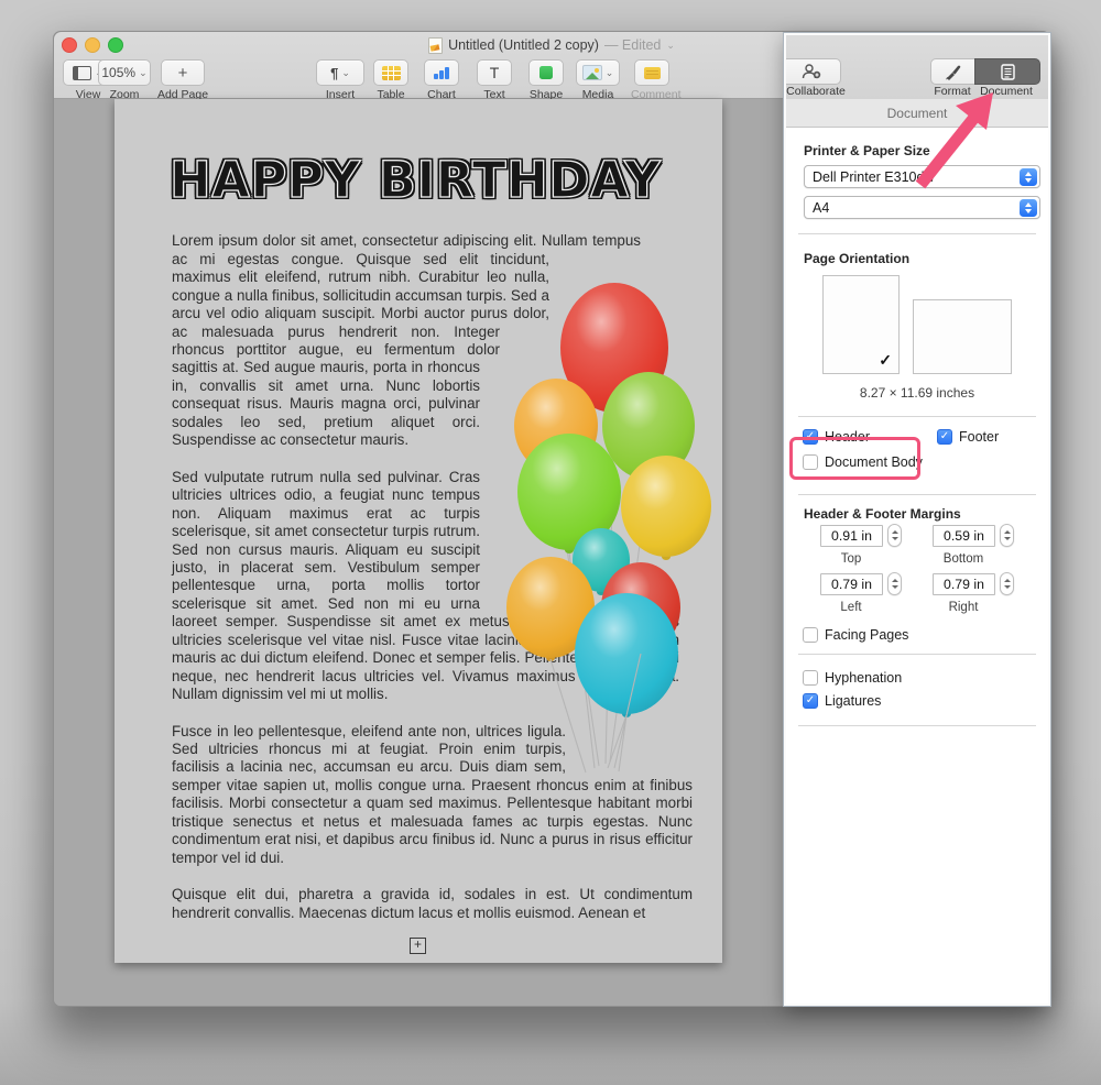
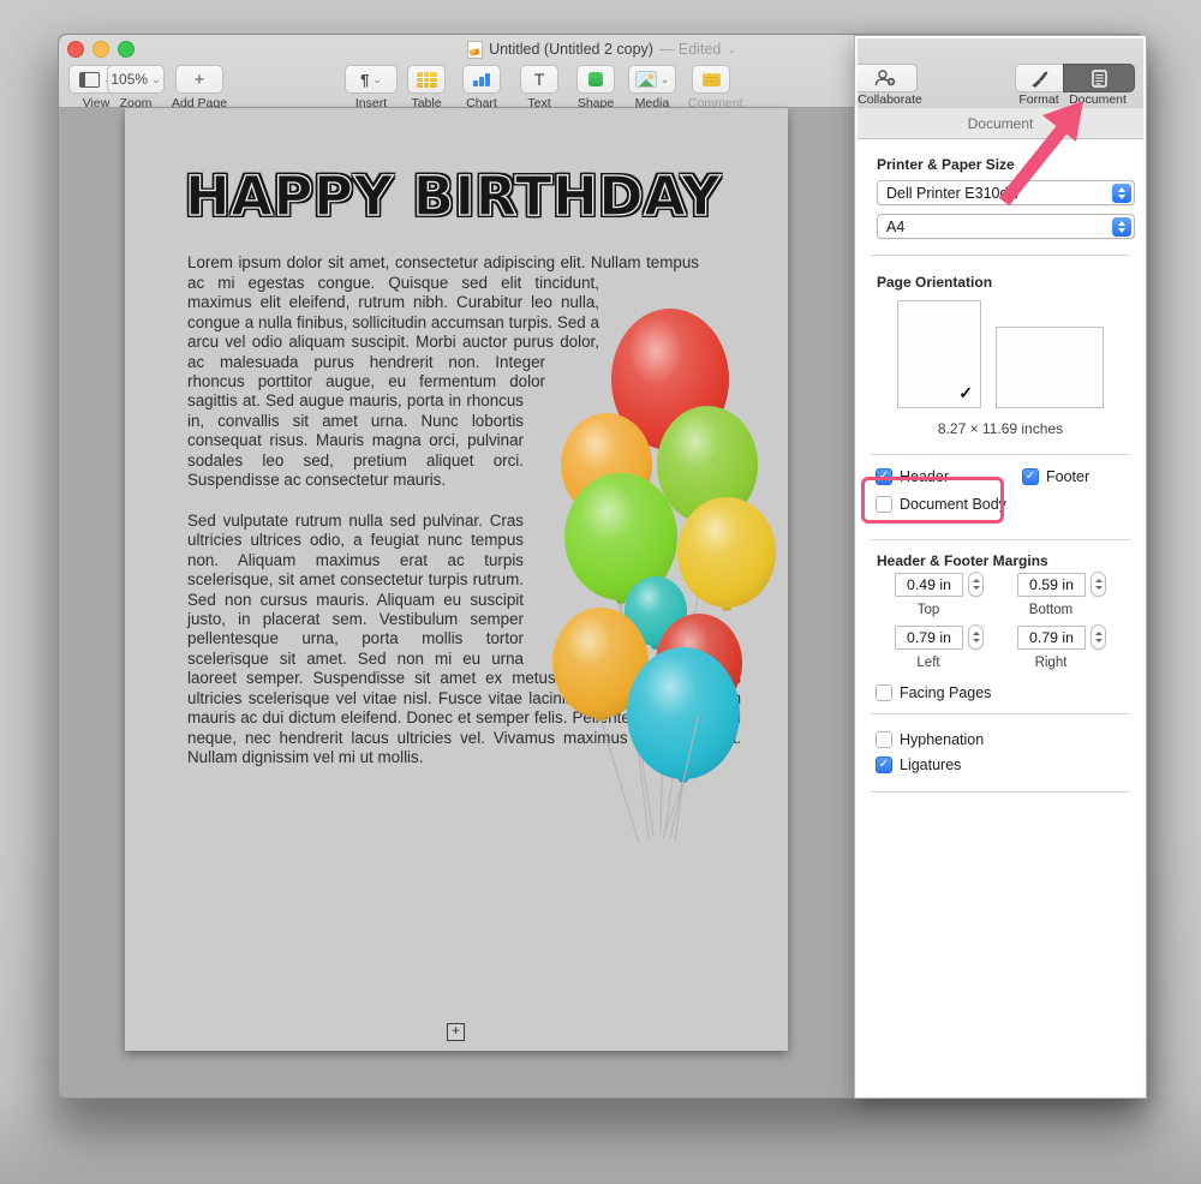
  Untitled (Untitled 2 copy)
  — Edited
  ⌄
  View
  105%
  ⌄
  Zoom
  +
  Add Page
  ¶
  ⌄
  Insert
  Table
  Chart
  T
  Text
  Shape
  ⌄
  Media
  Comment
  HAPPY BIRTHDAY
  Lorem ipsum dolor sit amet, consectetur adipiscing elit. Nullam tempus ac mi egestas congue. Quisque sed elit tincidunt, maximus elit eleifend, rutrum nibh. Curabitur leo nulla, congue a nulla finibus, sollicitudin accumsan turpis. Sed a arcu vel odio aliquam suscipit. Morbi auctor purus dolor, ac malesuada purus hendrerit non. Integer rhoncus porttitor augue, eu fermentum dolor sagittis at. Sed augue mauris, porta in rhoncus in, convallis sit amet urna. Nunc lobortis consequat risus. Mauris magna orci, pulvinar sodales leo sed, pretium aliquet orci. Suspendisse ac consectetur mauris.
  Sed vulputate rutrum nulla sed pulvinar. Cras ultricies ultrices odio, a feugiat nunc tempus non. Aliquam maximus erat ac turpis scelerisque, sit amet consectetur turpis rutrum. Sed non cursus mauris. Aliquam eu suscipit justo, in placerat sem. Vestibulum semper pellentesque urna, porta mollis tortor scelerisque sit amet. Sed non mi eu urna laoreet semper. Suspendisse sit amet ex metus ultricies scelerisque vel vitae nisl. Fusce vitae lacin mauris ac dui dictum eleifend. Donec et semper felis. Pelnte neque, nec hendrerit lacus ultricies vel. Vivamus maximus. Nullam dignissim vel mi ut mollis.
- Fusce in leo pellentesque, eleifend ante non, ultrices ligula. Sed ultricies rhoncus mi at feugiat. Proin enim turpis, facilisis a lacinia nec, accumsan eu arcu. Duis diam sem, semper vitae sapien ut, mollis congue urna. Praesent rhoncus enim at finibus facilisis. Morbi consectetur a quam sed maximus. Pellentesque habitant morbi tristique senectus et netus et malesuada fames ac turpis egestas. Nunc condimentum erat nisi, et dapibus arcu finibus id. Nunc a purus in risus efficitur tempor vel id dui.
- Quisque elit dui, pharetra a gravida id, sodales in est. Ut condimentum hendrerit convallis. Maecenas dictum lacus et mollis euismod. Aenean et
  +
  Collaborate
  Format
  Document
  Document
  Printer & Paper Size
  Dell Printer E310
  A4
  Page Orientation
  ✓
  8.27 × 11.69 inches
  ✓
  Header
  ✓
  Footer
  Document Body
  Header & Footer Margins
- 0.91 in
+ 0.49 in
  Top
  0.59 in
  Bottom
  0.79 in
  Left
  0.79 in
  Right
  Facing Pages
  Hyphenation
  ✓
  Ligatures
